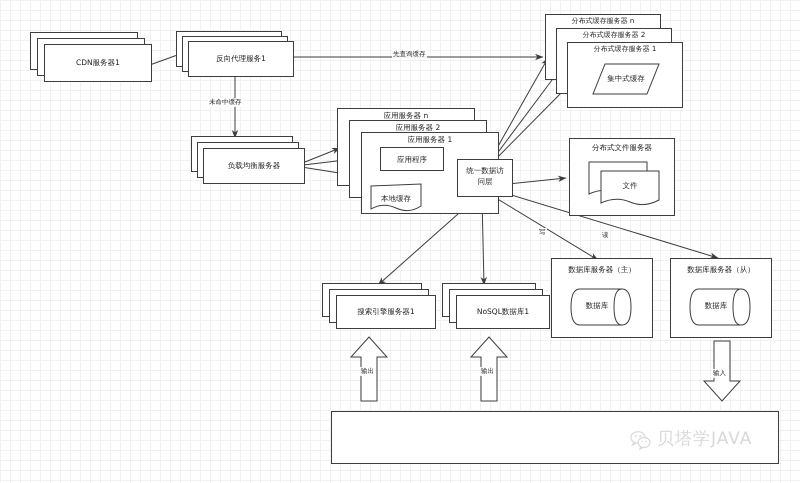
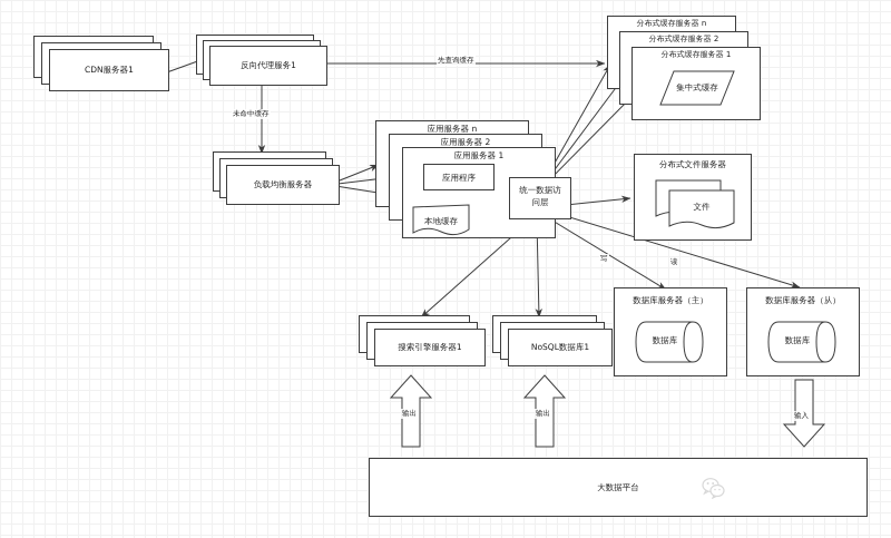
  CDN服务器1
  反向代理服务1
  负载均衡服务器
  应用服务器 n
  应用服务器 2
  应用服务器 1
  应用程序
  本地缓存
  统一数据访
  问层
  分布式缓存服务器 n
  分布式缓存服务器 2
  分布式缓存服务器 1
  集中式缓存
  分布式文件服务器
  文件
  搜索引擎服务器1
  NoSQL数据库1
  数据库服务器（主）
  数据库
  数据库服务器（从）
  数据库
  输出
  输出
  输入
+ 大数据平台
  先查询缓存
  未命中缓存
  写
  读
- 贝塔学JAVA
